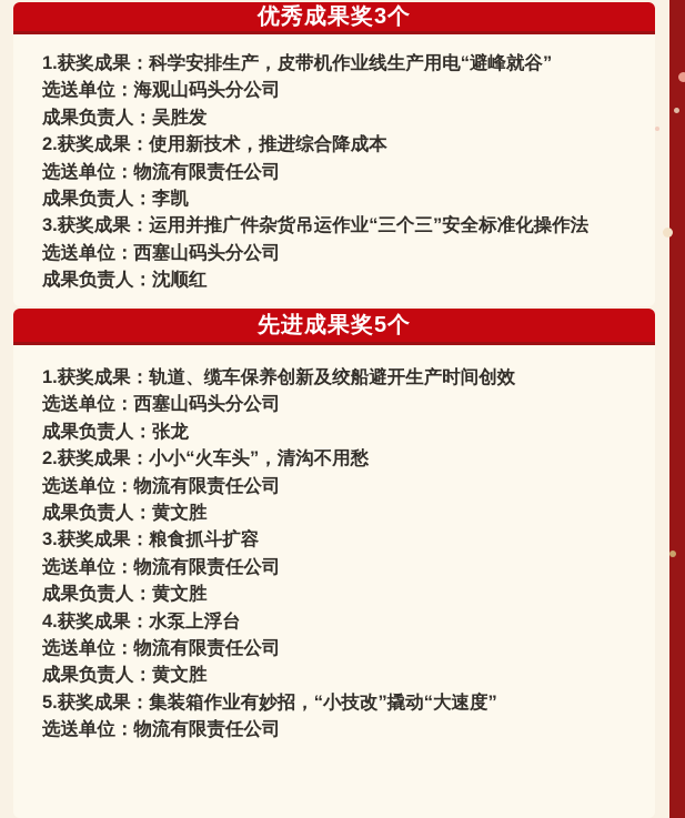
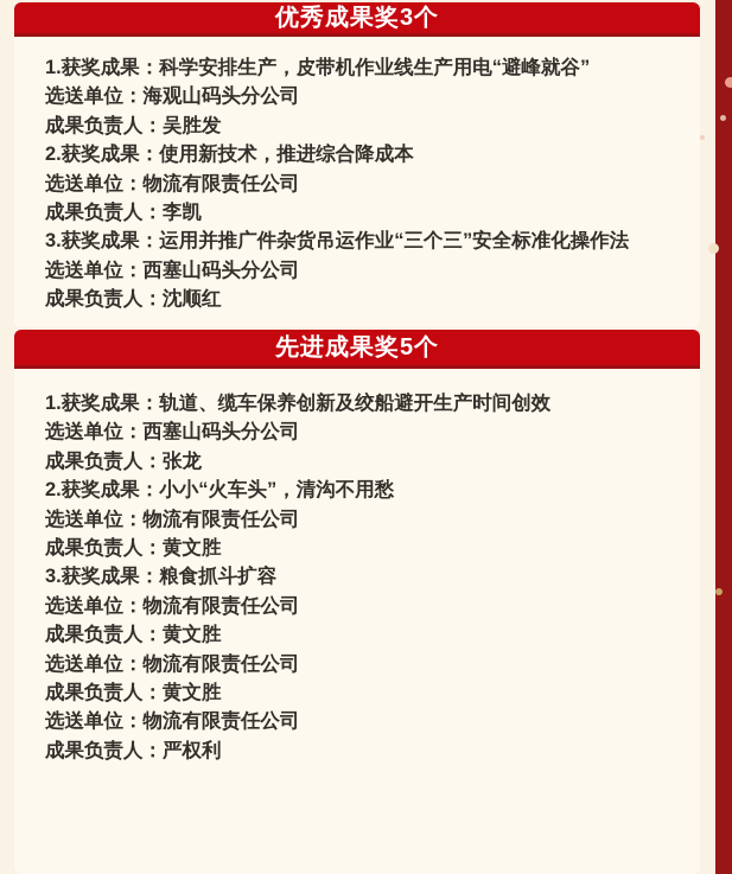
  优秀成果奖3个
  1.获奖成果：科学安排生产，皮带机作业线生产用电“避峰就谷”
  选送单位：海观山码头分公司
  成果负责人：吴胜发
  2.获奖成果：使用新技术，推进综合降成本
  选送单位：物流有限责任公司
  成果负责人：李凯
  3.获奖成果：运用并推广件杂货吊运作业“三个三”安全标准化操作法
  选送单位：西塞山码头分公司
  成果负责人：沈顺红
  先进成果奖5个
  1.获奖成果：轨道、缆车保养创新及绞船避开生产时间创效
  选送单位：西塞山码头分公司
  成果负责人：张龙
  2.获奖成果：小小“火车头”，清沟不用愁
  选送单位：物流有限责任公司
  成果负责人：黄文胜
  3.获奖成果：粮食抓斗扩容
  选送单位：物流有限责任公司
  成果负责人：黄文胜
- 4.获奖成果：水泵上浮台
  选送单位：物流有限责任公司
  成果负责人：黄文胜
- 5.获奖成果：集装箱作业有妙招，“小技改”撬动“大速度”
  选送单位：物流有限责任公司
+ 成果负责人：严权利
